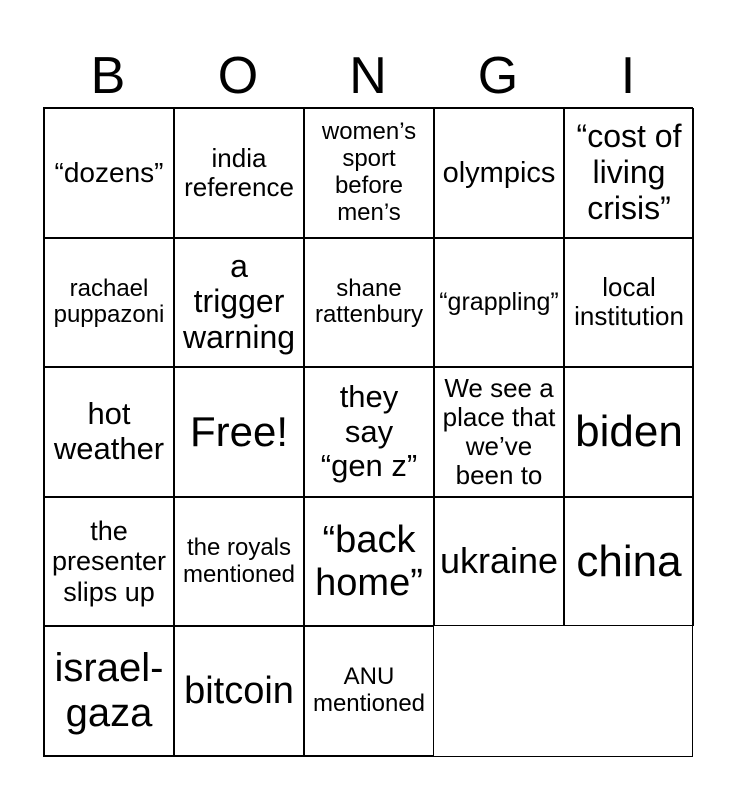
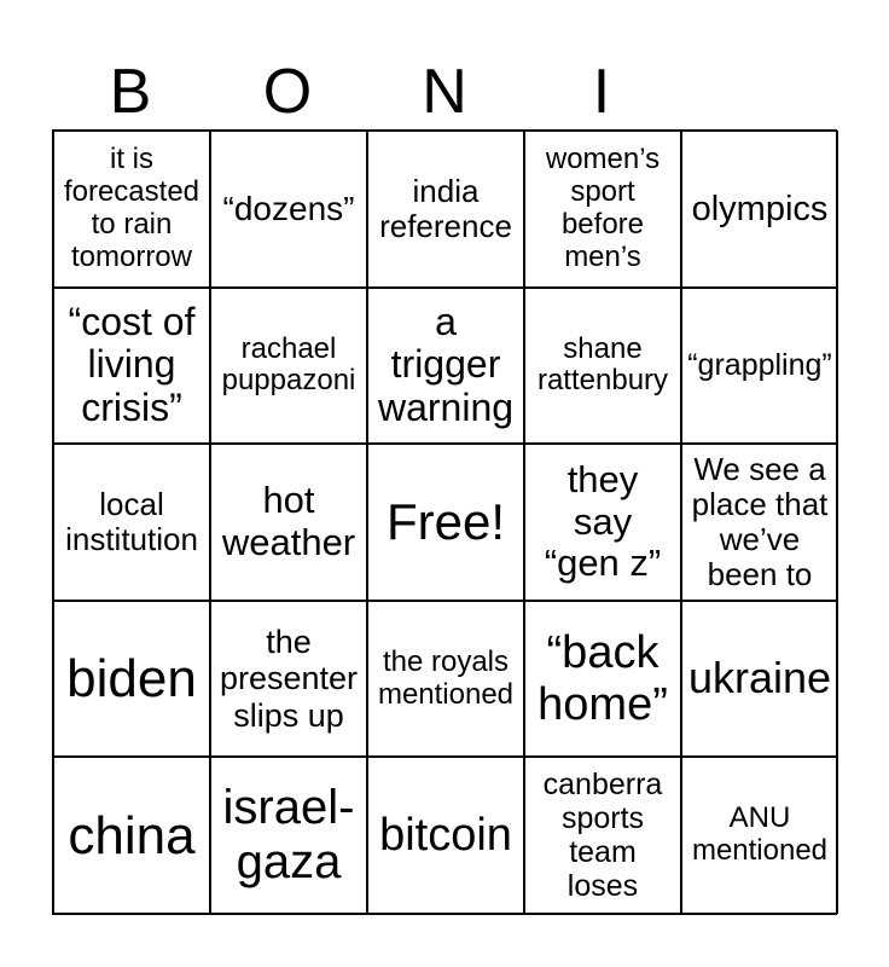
  B
  O
  N
- G
  I
+ it is
+ forecasted
+ to rain
+ tomorrow
  “dozens”
  india
  reference
  women’s
  sport
  before
  men’s
  olympics
  “cost of
  living
  crisis”
  rachael
  puppazoni
  a
  trigger
  warning
  shane
  rattenbury
  “grappling”
  local
  institution
  hot
  weather
  Free!
  they
  say
  “gen z”
  We see a
  place that
  we’ve
  been to
  biden
  the
  presenter
  slips up
  the royals
  mentioned
  “back
  home”
  ukraine
  china
  israel-
  gaza
  bitcoin
+ canberra
+ sports
+ team
+ loses
  ANU
  mentioned
